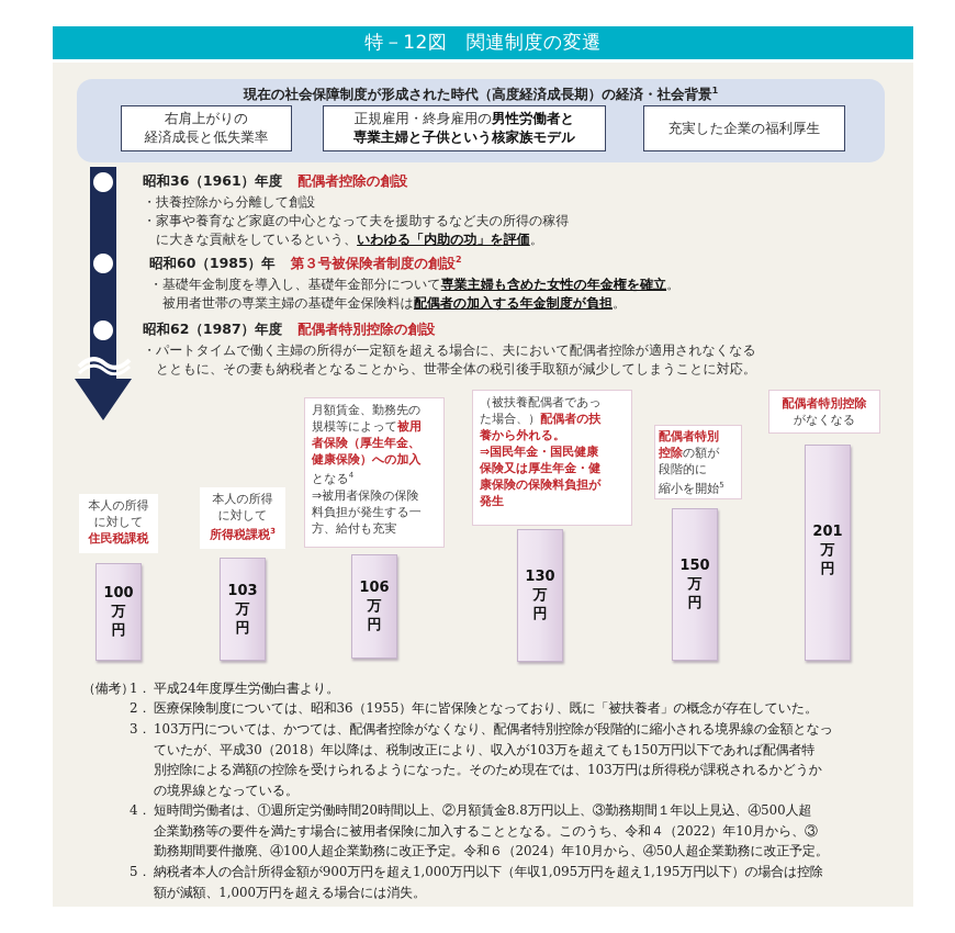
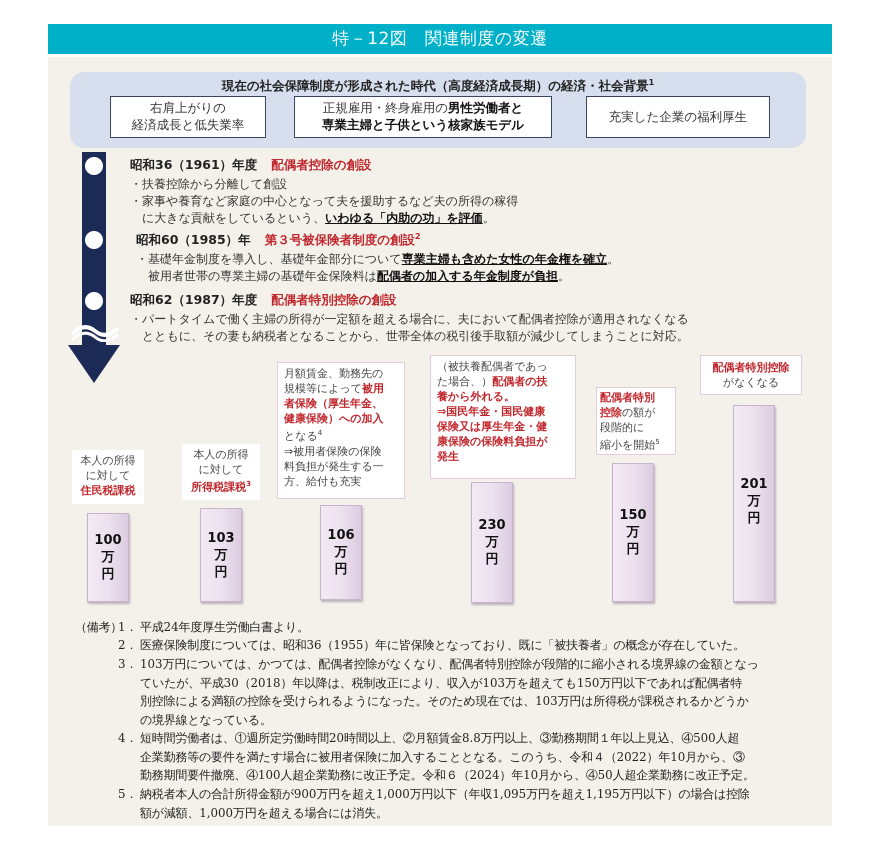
  特－12図 関連制度の変遷
  現在の社会保障制度が形成された時代（高度経済成長期）の経済・社会背景1
  右肩上がりの
  経済成長と低失業率
  正規雇用・終身雇用の男性労働者と
  専業主婦と子供という核家族モデル
  充実した企業の福利厚生
  昭和36（1961）年度 配偶者控除の創設
  ・扶養控除から分離して創設
  ・家事や養育など家庭の中心となって夫を援助するなど夫の所得の稼得
  に大きな貢献をしているという、いわゆる「内助の功」を評価。
  昭和60（1985）年 第３号被保険者制度の創設2
  ・基礎年金制度を導入し、基礎年金部分について専業主婦も含めた女性の年金権を確立。
  被用者世帯の専業主婦の基礎年金保険料は配偶者の加入する年金制度が負担。
  昭和62（1987）年度 配偶者特別控除の創設
  ・パートタイムで働く主婦の所得が一定額を超える場合に、夫において配偶者控除が適用されなくなる
  とともに、その妻も納税者となることから、世帯全体の税引後手取額が減少してしまうことに対応。
  本人の所得
  に対して
  住民税課税
  本人の所得
  に対して
  所得税課税3
  月額賃金、勤務先の
  規模等によって被用
  者保険（厚生年金、
  健康保険）への加入
  となる4
  ⇒被用者保険の保険
  料負担が発生する一
  方、給付も充実
  （被扶養配偶者であっ
  た場合、）配偶者の扶
  養から外れる。
  ⇒国民年金・国民健康
  保険又は厚生年金・健
  康保険の保険料負担が
  発生
  配偶者特別
  控除の額が
  段階的に
  縮小を開始5
  配偶者特別控除
  がなくなる
  100
  万
  円
  103
  万
  円
  106
  万
  円
- 130
+ 230
  万
  円
  150
  万
  円
  201
  万
  円
  （備考）
  1．
  平成24年度厚生労働白書より。
  2．
  医療保険制度については、昭和36（1955）年に皆保険となっており、既に「被扶養者」の概念が存在していた。
  3．
  103万円については、かつては、配偶者控除がなくなり、配偶者特別控除が段階的に縮小される境界線の金額となっ
  ていたが、平成30（2018）年以降は、税制改正により、収入が103万を超えても150万円以下であれば配偶者特
  別控除による満額の控除を受けられるようになった。そのため現在では、103万円は所得税が課税されるかどうか
  の境界線となっている。
  4．
  短時間労働者は、①週所定労働時間20時間以上、②月額賃金8.8万円以上、③勤務期間１年以上見込、④500人超
  企業勤務等の要件を満たす場合に被用者保険に加入することとなる。このうち、令和４（2022）年10月から、③
  勤務期間要件撤廃、④100人超企業勤務に改正予定。令和６（2024）年10月から、④50人超企業勤務に改正予定。
  5．
  納税者本人の合計所得金額が900万円を超え1,000万円以下（年収1,095万円を超え1,195万円以下）の場合は控除
  額が減額、1,000万円を超える場合には消失。
